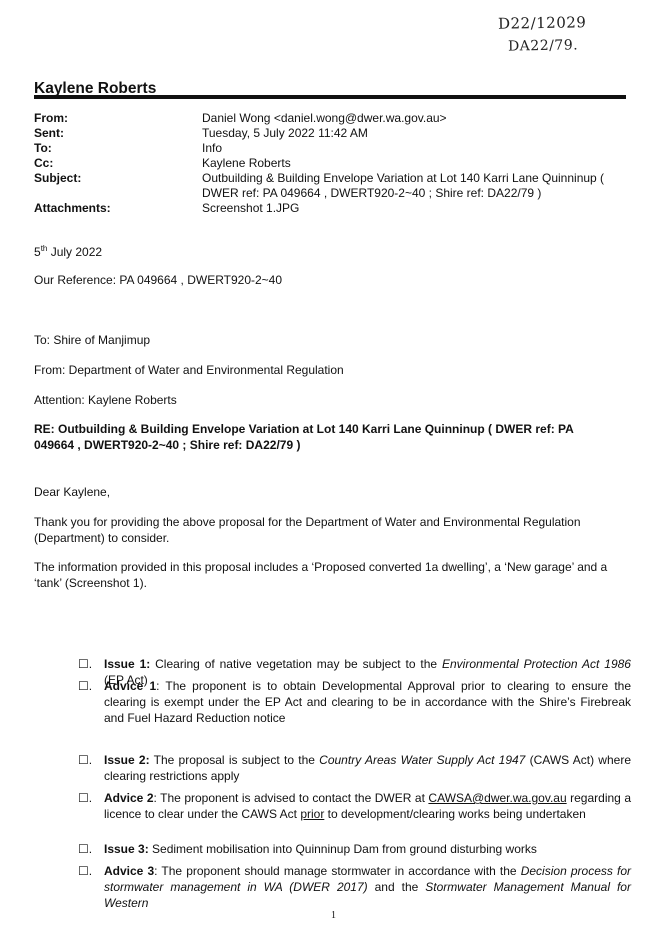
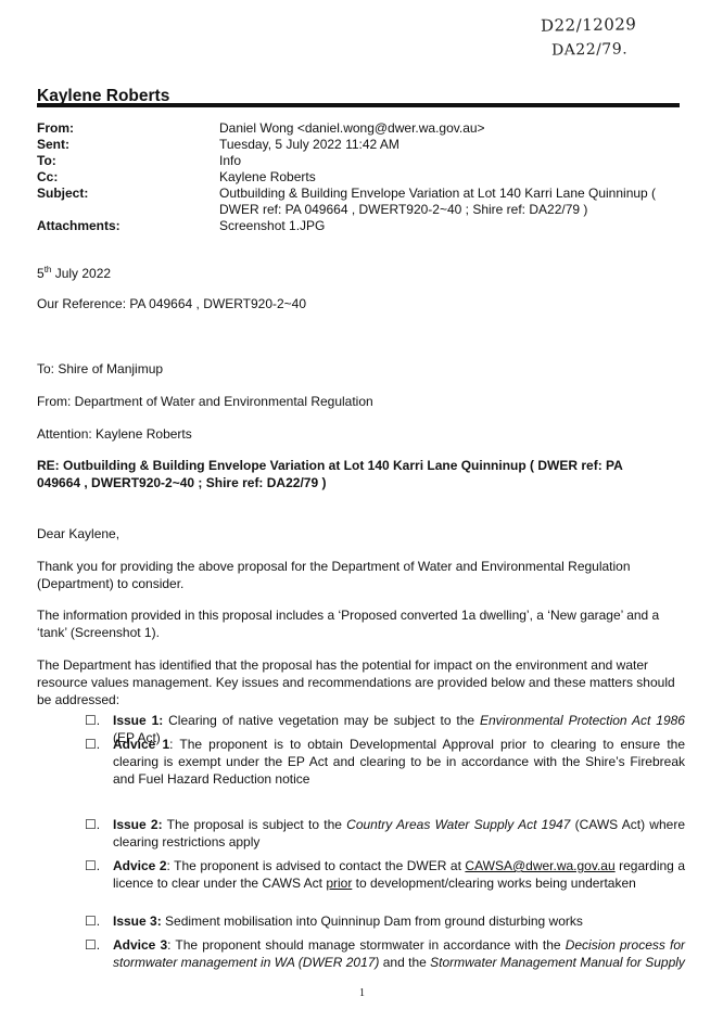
  D22/12029
  DA22/79.
  Kaylene Roberts
  From:
  Daniel Wong <daniel.wong@dwer.wa.gov.au>
  Sent:
  Tuesday, 5 July 2022 11:42 AM
  To:
  Info
  Cc:
  Kaylene Roberts
  Subject:
  Outbuilding & Building Envelope Variation at Lot 140 Karri Lane Quinninup ( DWER ref: PA 049664 , DWERT920-2~40 ; Shire ref: DA22/79 )
  Attachments:
  Screenshot 1.JPG
  5th July 2022
  Our Reference: PA 049664 , DWERT920-2~40
  To: Shire of Manjimup
  From: Department of Water and Environmental Regulation
  Attention: Kaylene Roberts
  RE: Outbuilding & Building Envelope Variation at Lot 140 Karri Lane Quinninup ( DWER ref: PA 049664 , DWERT920-2~40 ; Shire ref: DA22/79 )
  Dear Kaylene,
  Thank you for providing the above proposal for the Department of Water and Environmental Regulation (Department) to consider.
  The information provided in this proposal includes a ‘Proposed converted 1a dwelling’, a ‘New garage’ and a ‘tank’ (Screenshot 1).
+ The Department has identified that the proposal has the potential for impact on the environment and water resource values management. Key issues and recommendations are provided below and these matters should be addressed:
  ☐.
  Issue 1: Clearing of native vegetation may be subject to the Environmental Protection Act 1986 (EP Act)
  ☐.
  Advice 1: The proponent is to obtain Developmental Approval prior to clearing to ensure the clearing is exempt under the EP Act and clearing to be in accordance with the Shire’s Firebreak and Fuel Hazard Reduction notice
  ☐.
  Issue 2: The proposal is subject to the Country Areas Water Supply Act 1947 (CAWS Act) where clearing restrictions apply
  ☐.
  Advice 2: The proponent is advised to contact the DWER at CAWSA@dwer.wa.gov.au regarding a licence to clear under the CAWS Act prior to development/clearing works being undertaken
  ☐.
  Issue 3: Sediment mobilisation into Quinninup Dam from ground disturbing works
  ☐.
- Advice 3: The proponent should manage stormwater in accordance with the Decision process for stormwater management in WA (DWER 2017) and the Stormwater Management Manual for Western
+ Advice 3: The proponent should manage stormwater in accordance with the Decision process for stormwater management in WA (DWER 2017) and the Stormwater Management Manual for Supply
  1
